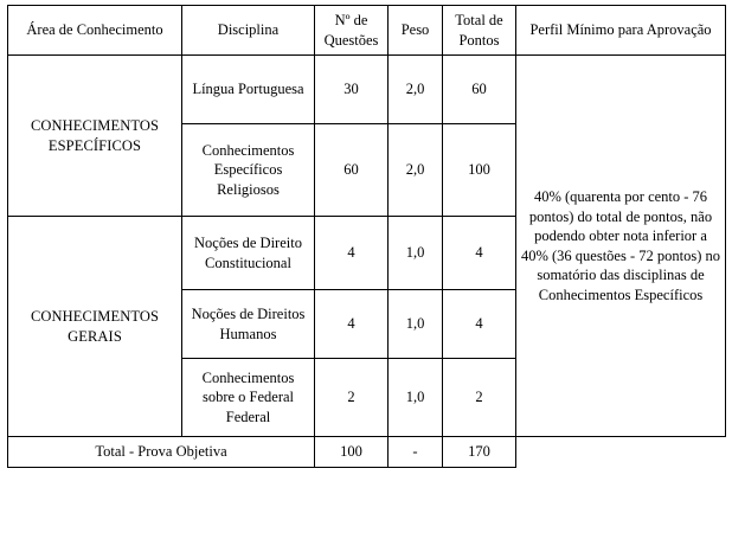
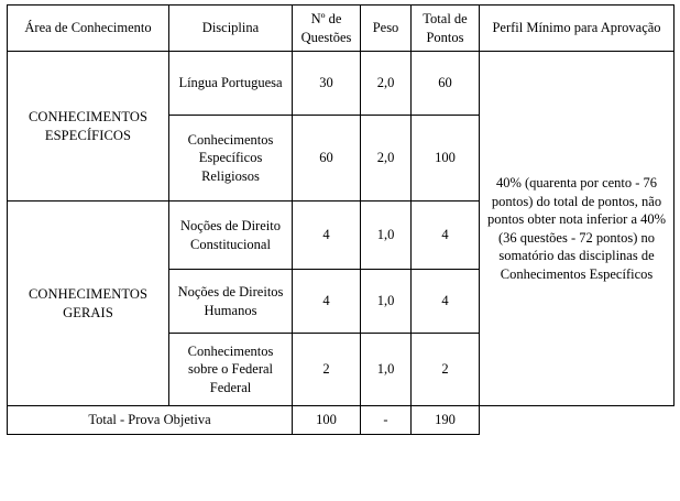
  Área de Conhecimento	Disciplina	Nº de Questões	Peso	Total de Pontos	Perfil Mínimo para Aprovação
- CONHECIMENTOS ESPECÍFICOS	Língua Portuguesa	30	2,0	60	40% (quarenta por cento - 76 pontos) do total de pontos, não podendo obter nota inferior a 40% (36 questões - 72 pontos) no somatório das disciplinas de Conhecimentos Específicos
+ CONHECIMENTOS ESPECÍFICOS	Língua Portuguesa	30	2,0	60	40% (quarenta por cento - 76 pontos) do total de pontos, não pontos obter nota inferior a 40% (36 questões - 72 pontos) no somatório das disciplinas de Conhecimentos Específicos
  Conhecimentos Específicos Religiosos	60	2,0	100
  CONHECIMENTOS GERAIS	Noções de Direito Constitucional	4	1,0	4
  Noções de Direitos Humanos	4	1,0	4
  Conhecimentos sobre o Federal Federal	2	1,0	2
- Total - Prova Objetiva	100	-	170
+ Total - Prova Objetiva	100	-	190
